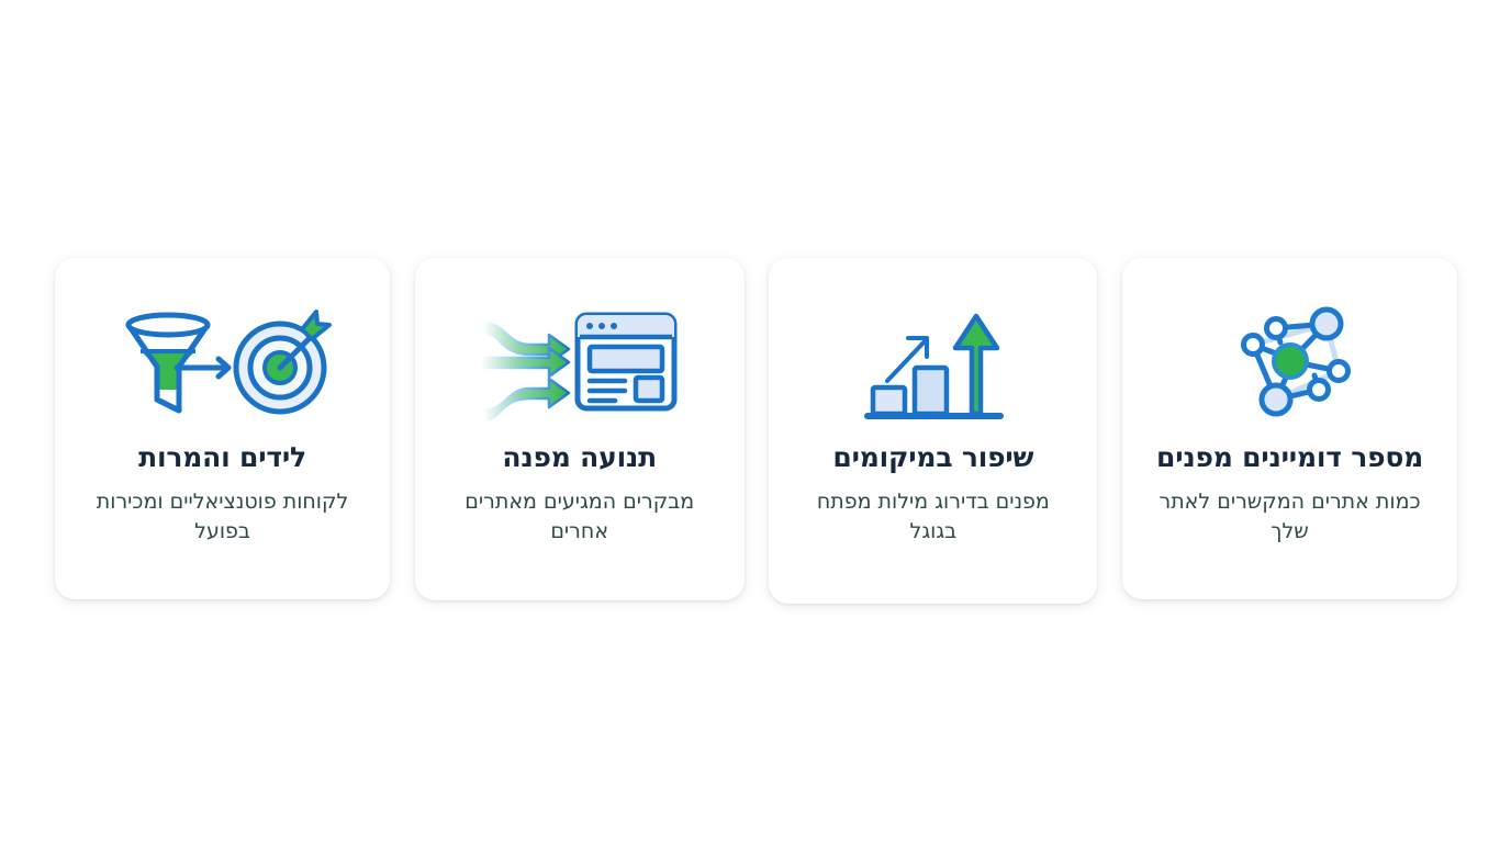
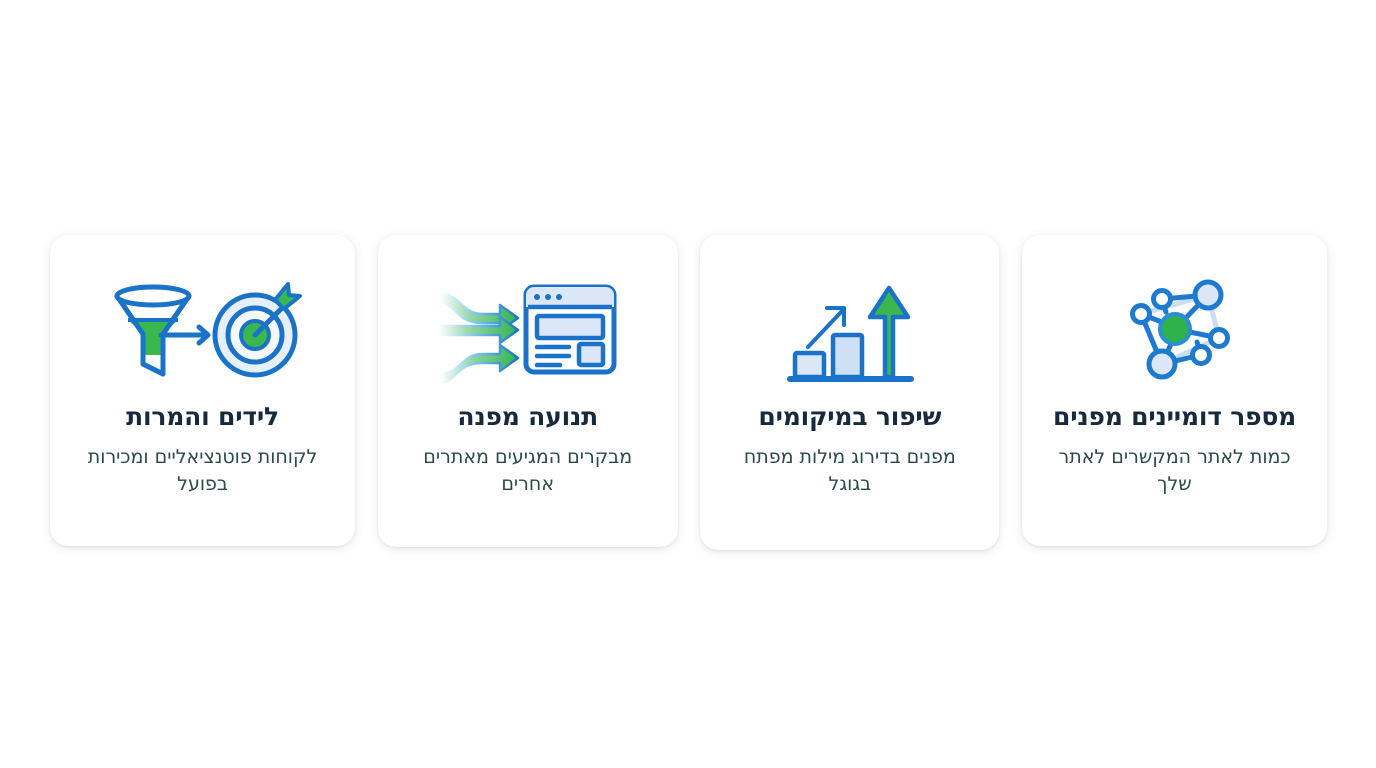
  מספר דומיינים מפנים
- כמות אתרים המקשרים לאתר שלך
+ כמות לאתר המקשרים לאתר שלך
  שיפור במיקומים
  מפנים בדירוג מילות מפתח בגוגל
  תנועה מפנה
  מבקרים המגיעים מאתרים אחרים
  לידים והמרות
  לקוחות פוטנציאליים ומכירות בפועל
